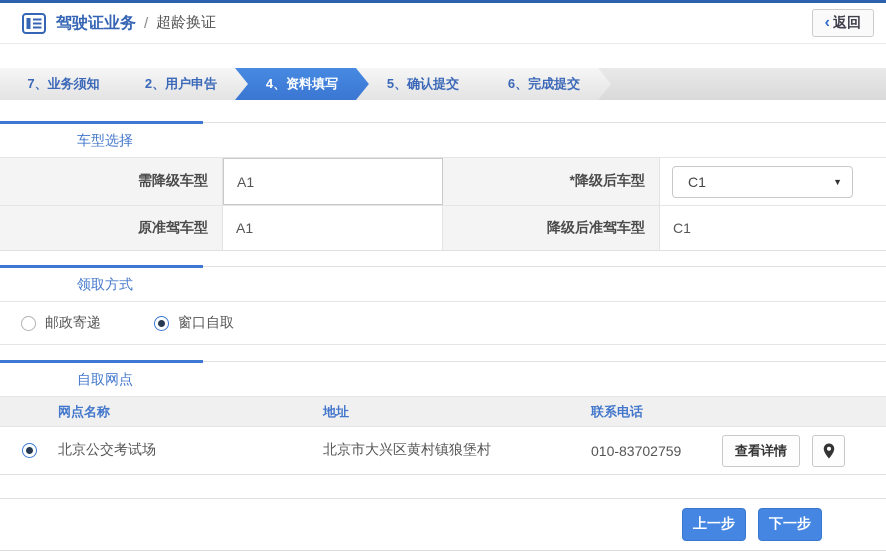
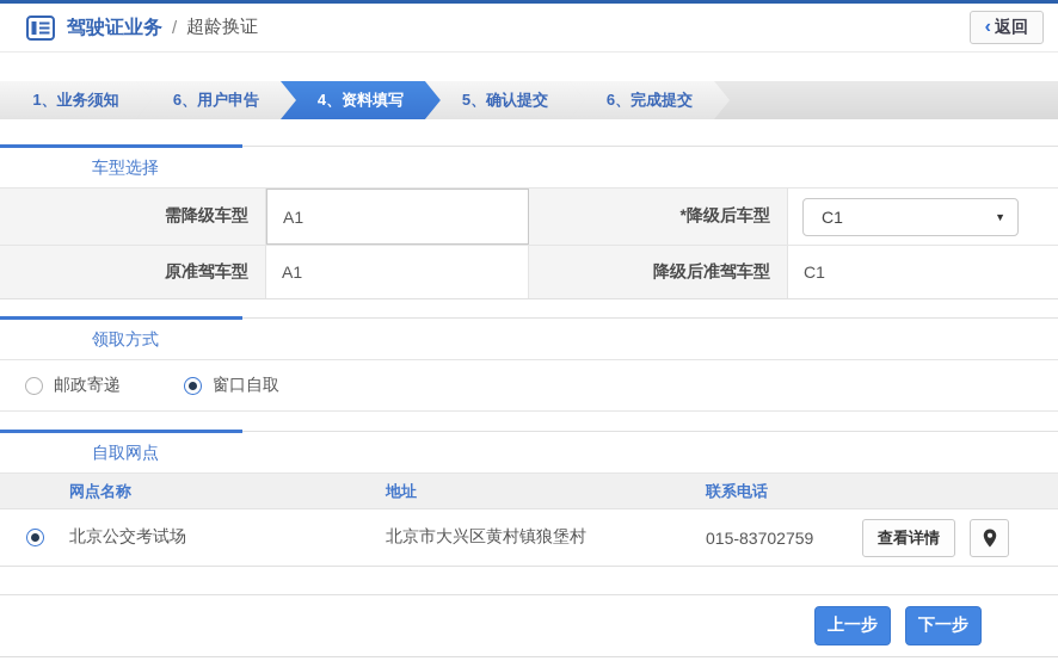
  驾驶证业务
  /
  超龄换证
  ‹
  返回
- 7、业务须知
+ 1、业务须知
- 2、用户申告
+ 6、用户申告
  4、资料填写
  5、确认提交
  6、完成提交
  车型选择
  需降级车型
  A1
  *降级后车型
  C1
  ▼
  原准驾车型
  A1
  降级后准驾车型
  C1
  领取方式
  邮政寄递
  窗口自取
  自取网点
  网点名称
  地址
  联系电话
  北京公交考试场
  北京市大兴区黄村镇狼堡村
- 010-83702759
+ 015-83702759
  查看详情
  上一步
  下一步
